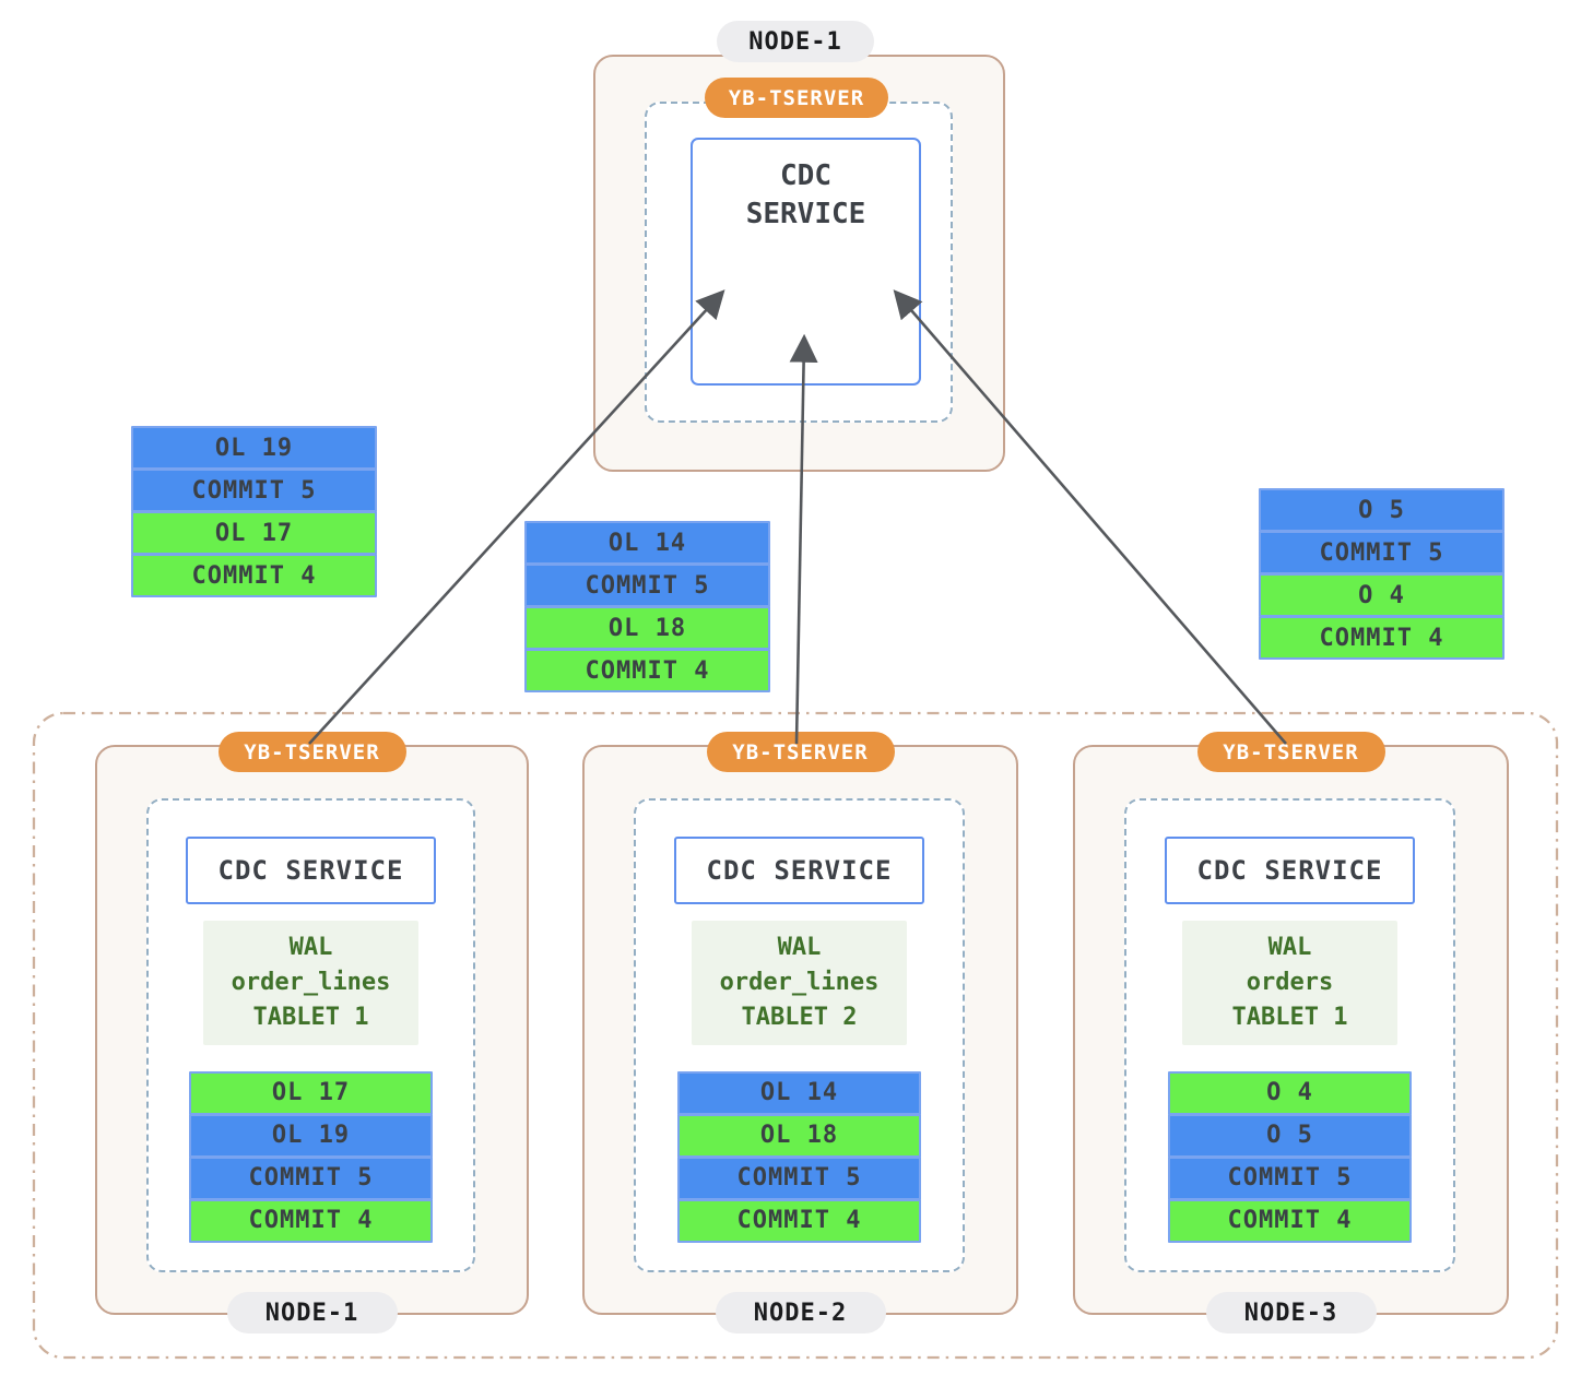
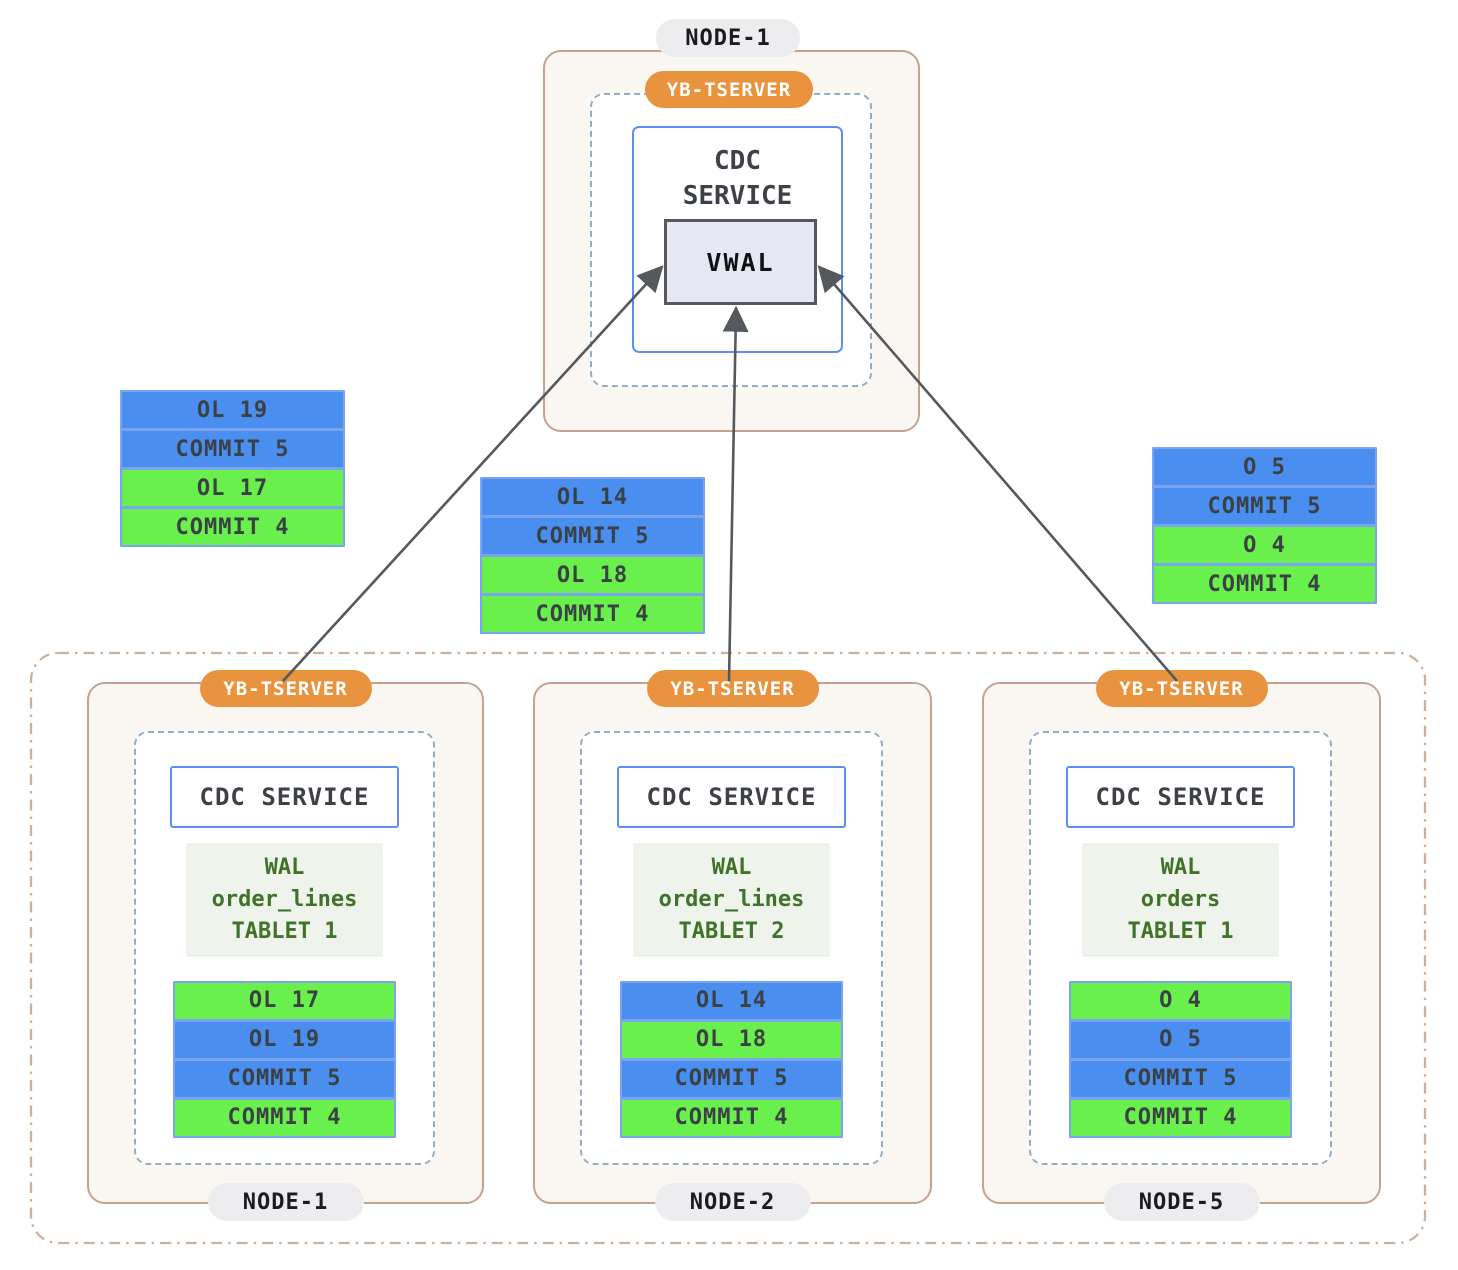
  NODE-1
  YB-TSERVER
  CDC
  SERVICE
+ VWAL
  OL 19
  COMMIT 5
  OL 17
  COMMIT 4
  OL 14
  COMMIT 5
  OL 18
  COMMIT 4
  O 5
  COMMIT 5
  O 4
  COMMIT 4
  CDC SERVICE
  WAL
  order_lines
  TABLET 1
  OL 17
  OL 19
  COMMIT 5
  COMMIT 4
  YB-TSERVER
  NODE-1
  CDC SERVICE
  WAL
  order_lines
  TABLET 2
  OL 14
  OL 18
  COMMIT 5
  COMMIT 4
  YB-TSERVER
  NODE-2
  CDC SERVICE
  WAL
  orders
  TABLET 1
  O 4
  O 5
  COMMIT 5
  COMMIT 4
  YB-TSERVER
- NODE-3
+ NODE-5
